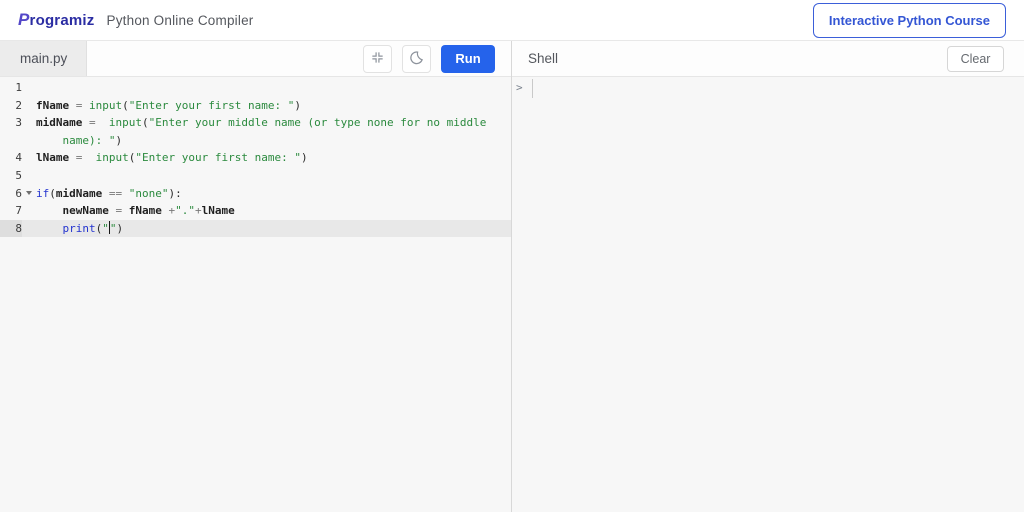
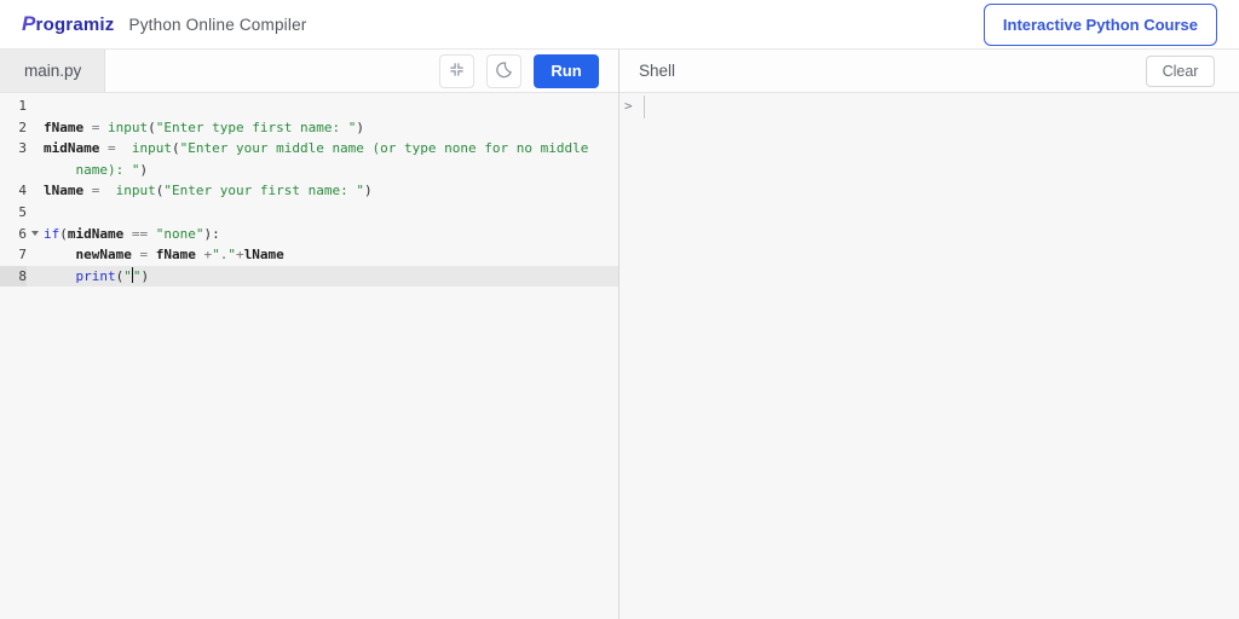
  Programiz
  Python Online Compiler
  Interactive Python Course
  main.py
  Run
  1
  2
- fName = input("Enter your first name: ")
+ fName = input("Enter type first name: ")
  3
  midName = input("Enter your middle name (or type none for no middle
  name): ")
  4
  lName = input("Enter your first name: ")
  5
  6
  if(midName == "none"):
  7
  newName = fName +"."+lName
  8
  print("")
  Shell
  Clear
  >
